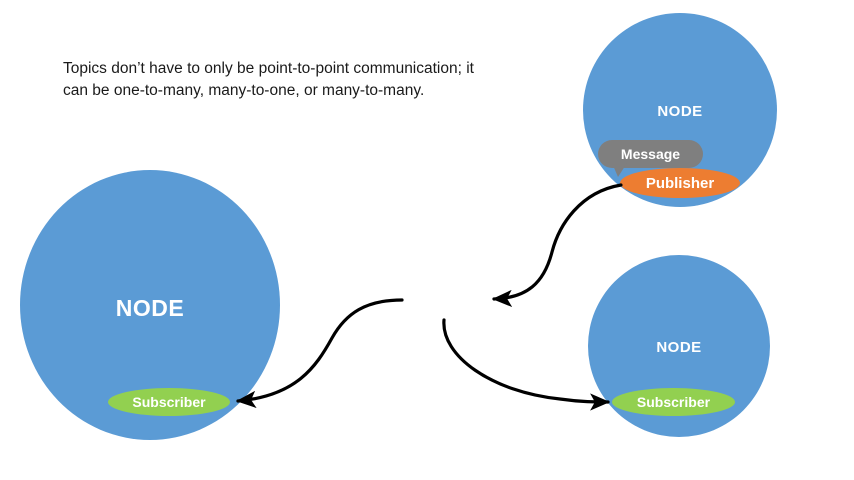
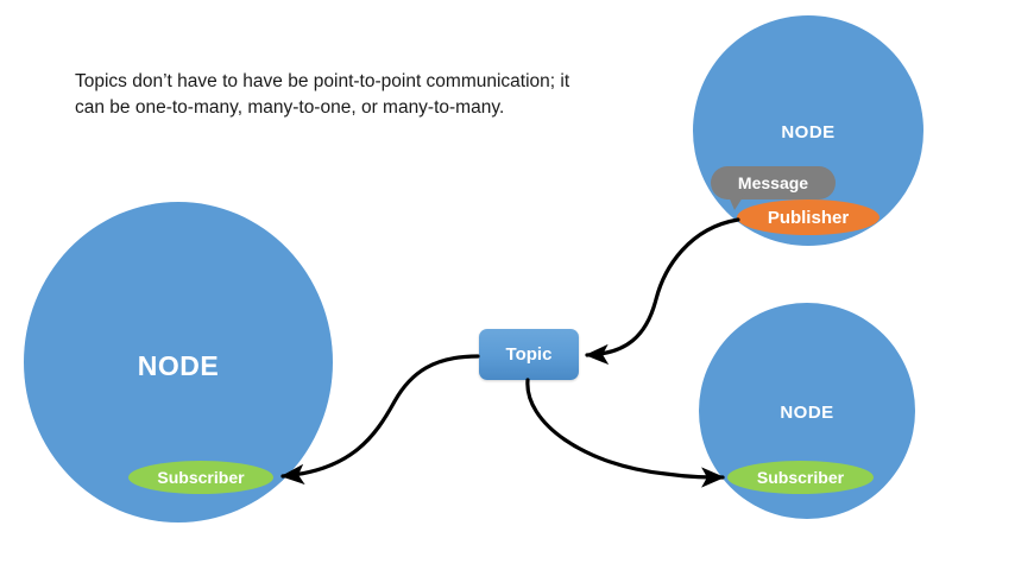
- Topics don’t have to only be point-to-point communication; it can be one-to-many, many-to-one, or many-to-many.
+ Topics don’t have to have be point-to-point communication; it can be one-to-many, many-to-one, or many-to-many.
  NODE
  Subscriber
  NODE
  Message
  Publisher
  NODE
  Subscriber
+ Topic
